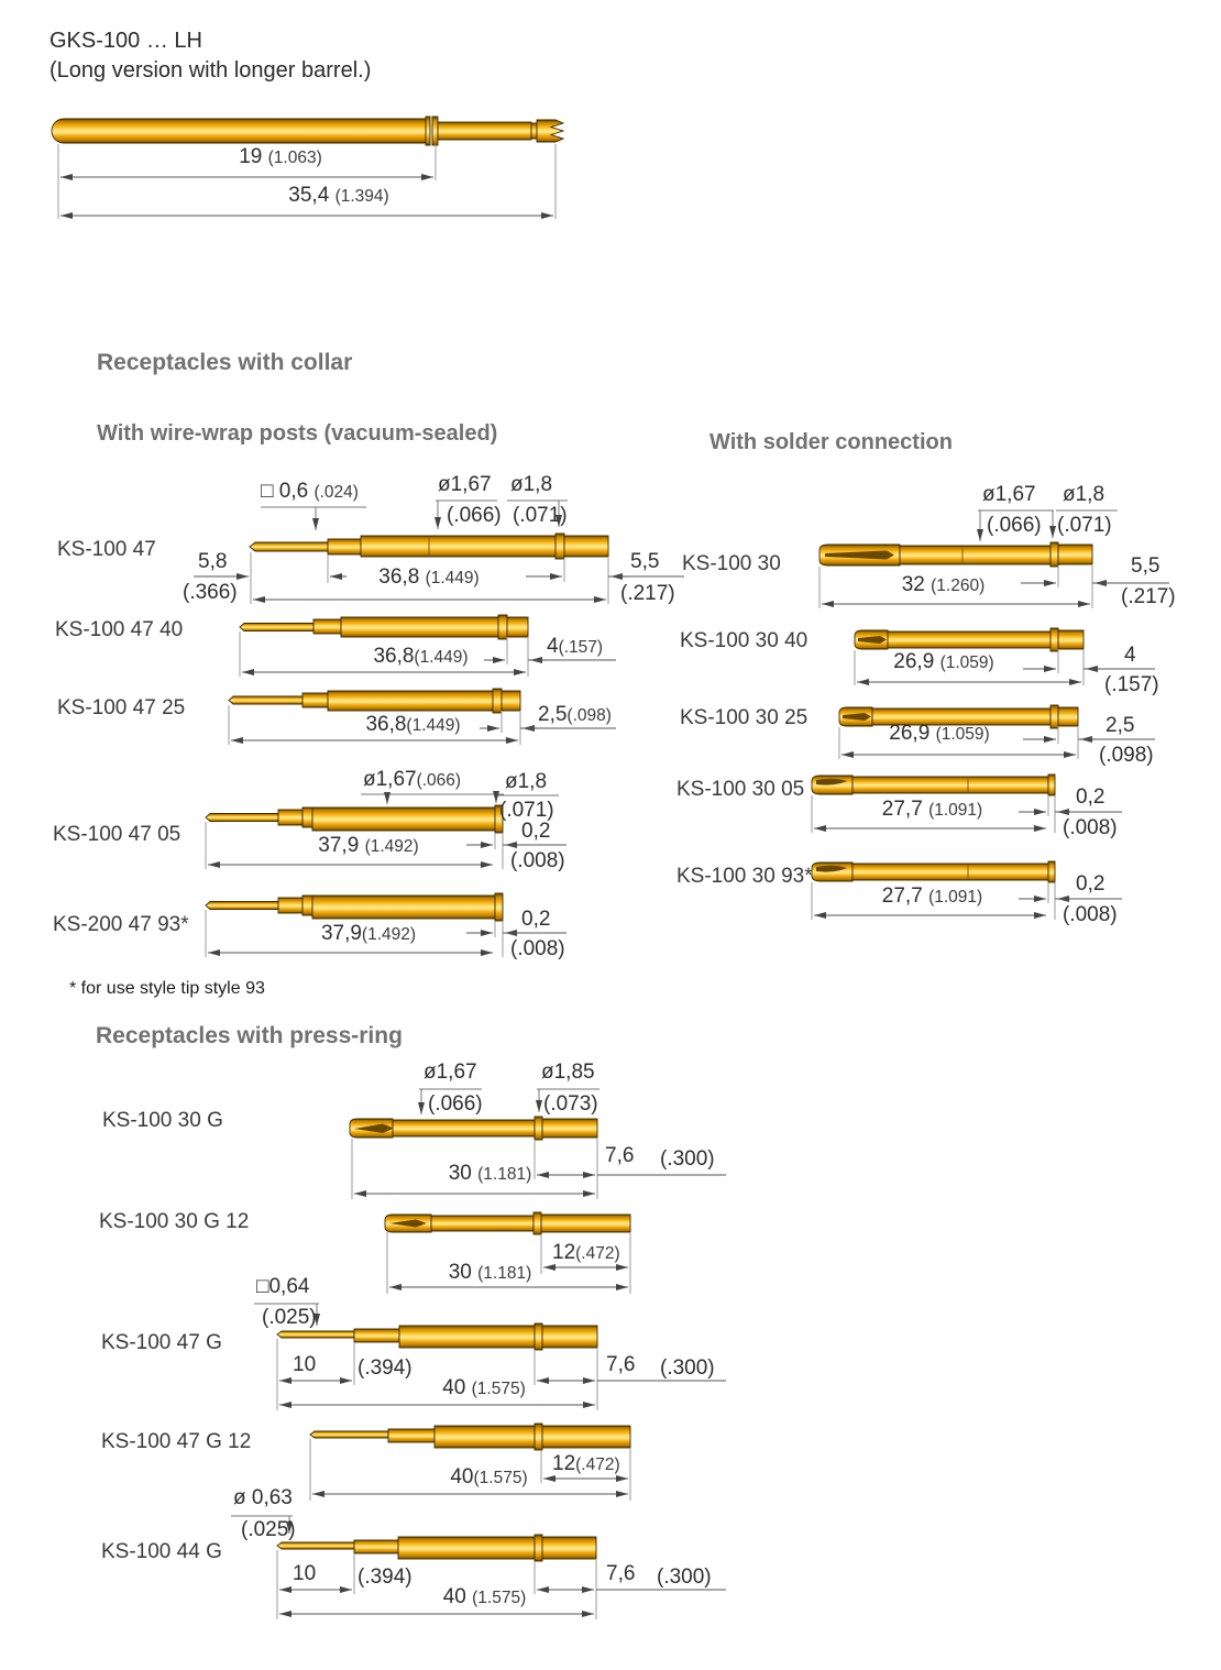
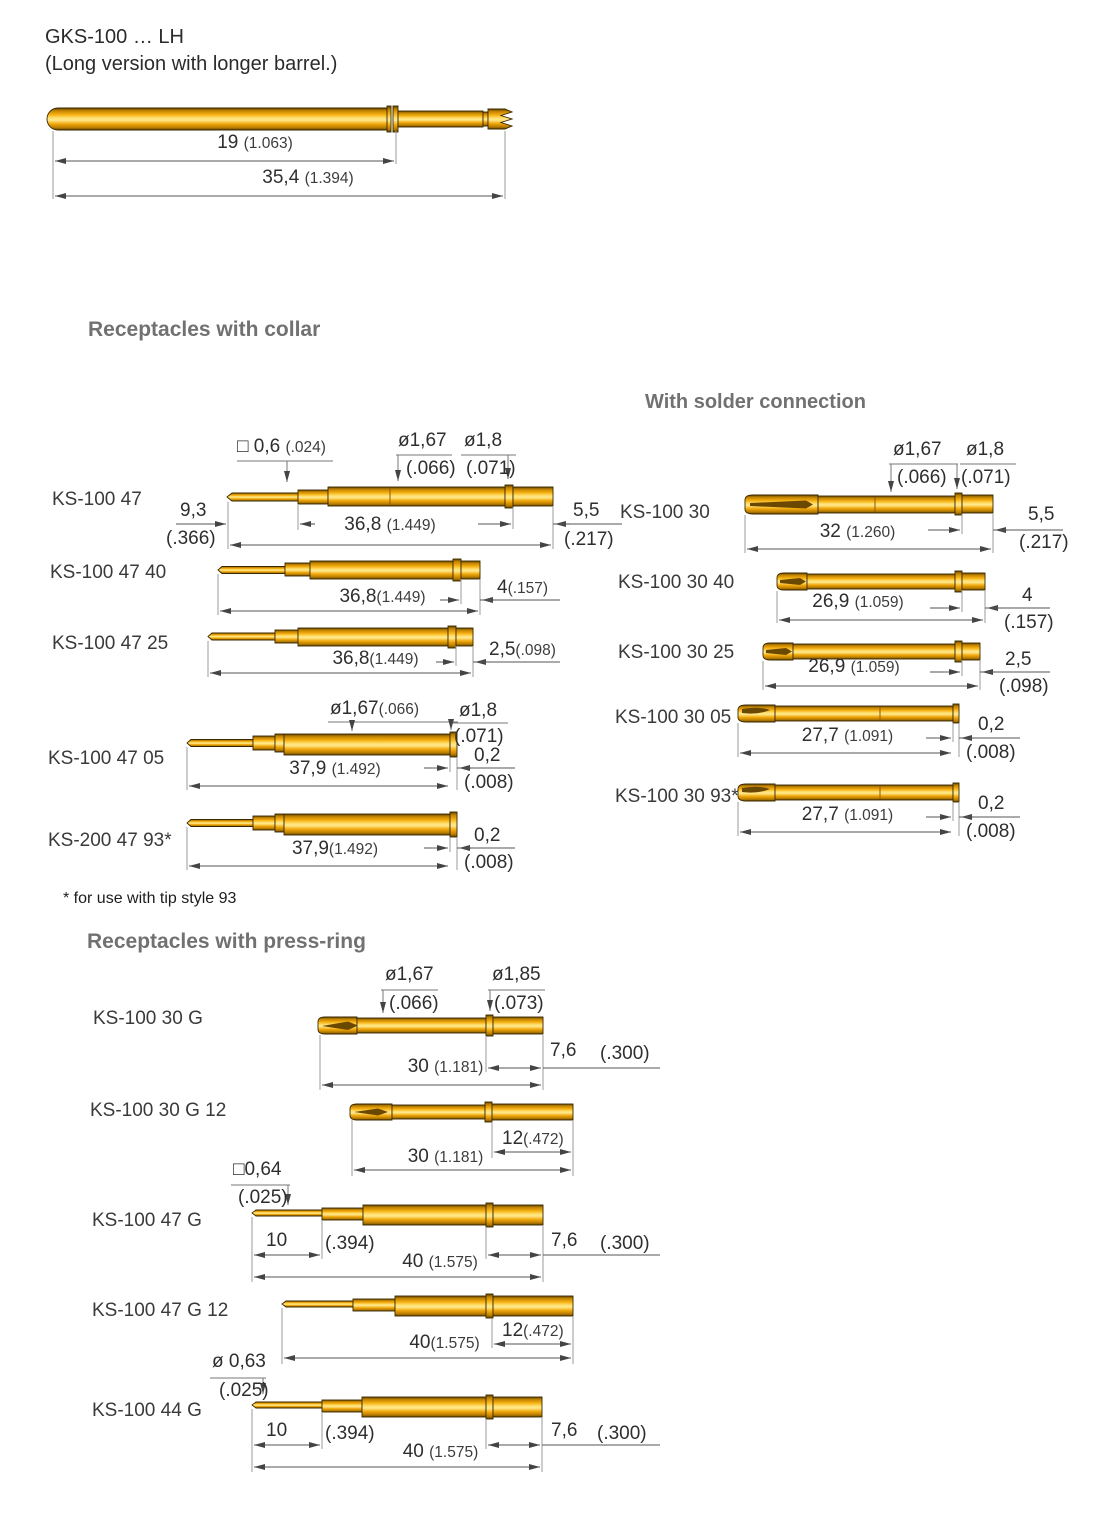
  GKS-100 … LH
  (Long version with longer barrel.)
  19 (1.063)
  35,4 (1.394)
  Receptacles with collar
- With wire-wrap posts (vacuum-sealed)
  With solder connection
- * for use style tip style 93
+ * for use with tip style 93
  Receptacles with press-ring
  KS-100 47
  □ 0,6 (.024)
  ø1,67
  (.066)
  ø1,8
  (.071)
- 5,8
+ 9,3
  (.366)
  36,8 (1.449)
  5,5
  (.217)
  KS-100 47 40
  36,8(1.449)
  4(.157)
  KS-100 47 25
  36,8(1.449)
  2,5(.098)
  KS-100 47 05
  ø1,67(.066)
  ø1,8
  (.071)
  37,9 (1.492)
  0,2
  (.008)
  KS-200 47 93*
  37,9(1.492)
  0,2
  (.008)
  KS-100 30
  ø1,67
  (.066)
  ø1,8
  (.071)
  32 (1.260)
  5,5
  (.217)
  KS-100 30 40
  26,9 (1.059)
  4
  (.157)
  KS-100 30 25
  26,9 (1.059)
  2,5
  (.098)
  KS-100 30 05
  27,7 (1.091)
  0,2
  (.008)
  KS-100 30 93*
  27,7 (1.091)
  0,2
  (.008)
  KS-100 30 G
  ø1,67
  (.066)
  ø1,85
  (.073)
  30 (1.181)
  7,6
  (.300)
  KS-100 30 G 12
  12(.472)
  30 (1.181)
  KS-100 47 G
  □0,64
  (.025)
  10
  (.394)
  40 (1.575)
  7,6
  (.300)
  KS-100 47 G 12
  12(.472)
  40(1.575)
  KS-100 44 G
  ø 0,63
  (.025)
  10
  (.394)
  40 (1.575)
  7,6
  (.300)
